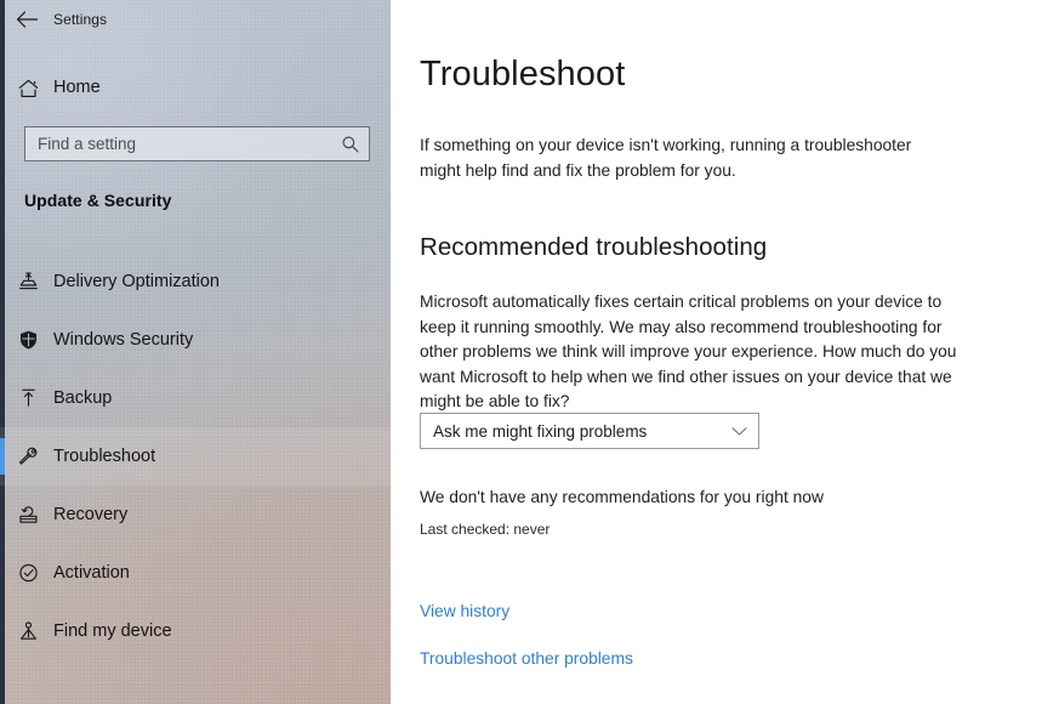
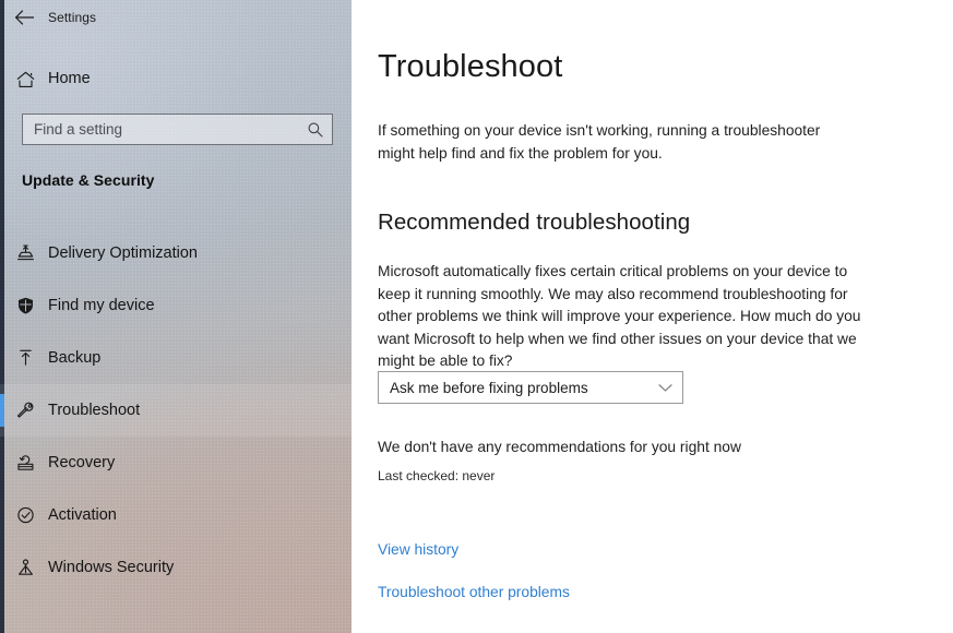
  Settings
  Home
  Find a setting
  Update & Security
  Delivery Optimization
- Windows Security
+ Find my device
  Backup
  Troubleshoot
  Recovery
  Activation
- Find my device
+ Windows Security
  Troubleshoot
  If something on your device isn't working, running a troubleshooter might help find and fix the problem for you.
  Recommended troubleshooting
  Microsoft automatically fixes certain critical problems on your device to keep it running smoothly. We may also recommend troubleshooting for other problems we think will improve your experience. How much do you want Microsoft to help when we find other issues on your device that we might be able to fix?
- Ask me might fixing problems
+ Ask me before fixing problems
  We don't have any recommendations for you right now
  Last checked: never
  View history
  Troubleshoot other problems
